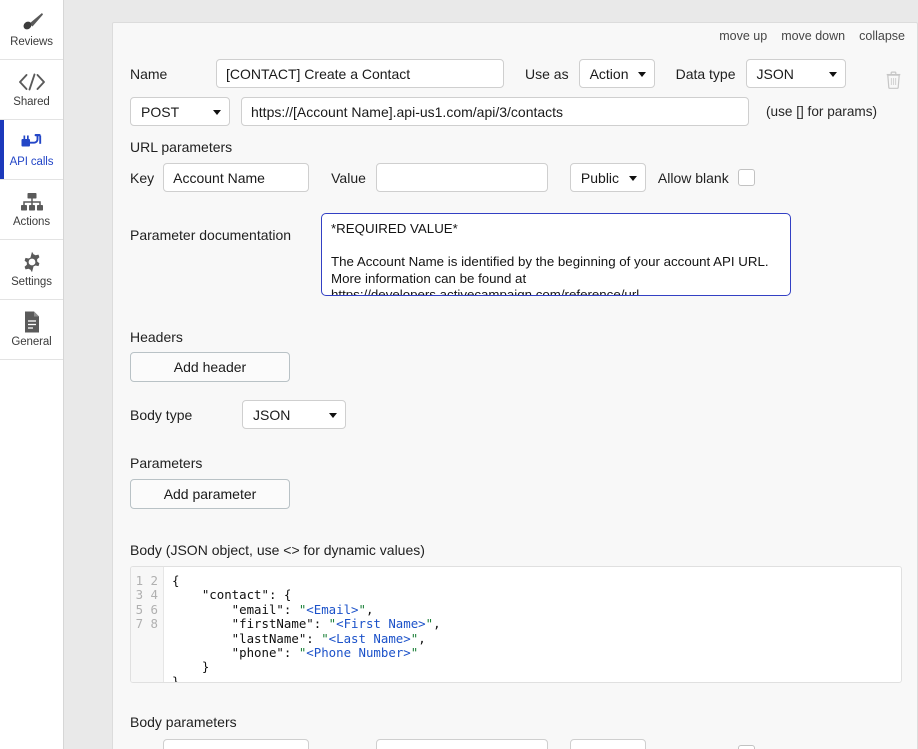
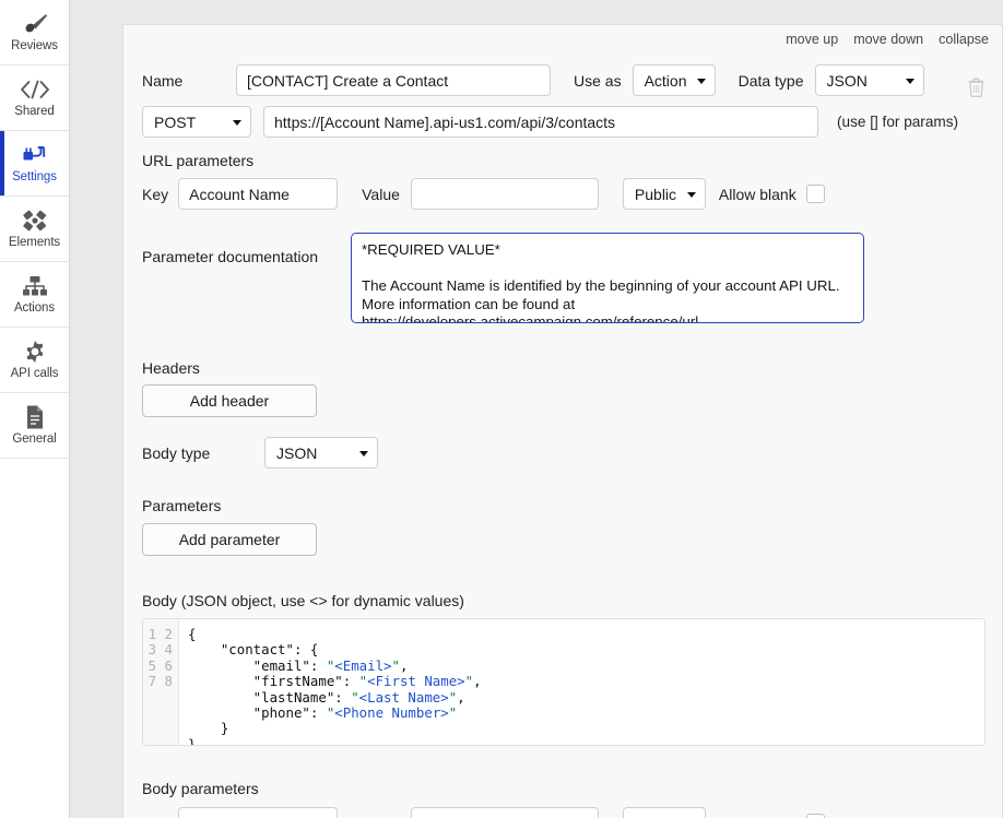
  Reviews
  Shared
- API calls
+ Settings
+ Elements
  Actions
- Settings
+ API calls
  General
  move up
  move down
  collapse
  Name
  [CONTACT] Create a Contact
  Use as
  Action
  Data type
  JSON
  POST
  https://[Account Name].api-us1.com/api/3/contacts
  (use [] for params)
  URL parameters
  Key
  Account Name
  Value
  Public
  Allow blank
  Parameter documentation
  *REQUIRED VALUE*
  The Account Name is identified by the beginning of your account API URL. More information can be found at https://developers.activecampaign.com/reference/url.
  Headers
  Add header
  Body type
  JSON
  Parameters
  Add parameter
  Body (JSON object, use <> for dynamic values)
  1 2 3 4 5 6 7 8
  {
  "contact": {
  "email": "<Email>",
  "firstName": "<First Name>",
  "lastName": "<Last Name>",
  "phone": "<Phone Number>"
  }
  }
  Body parameters
